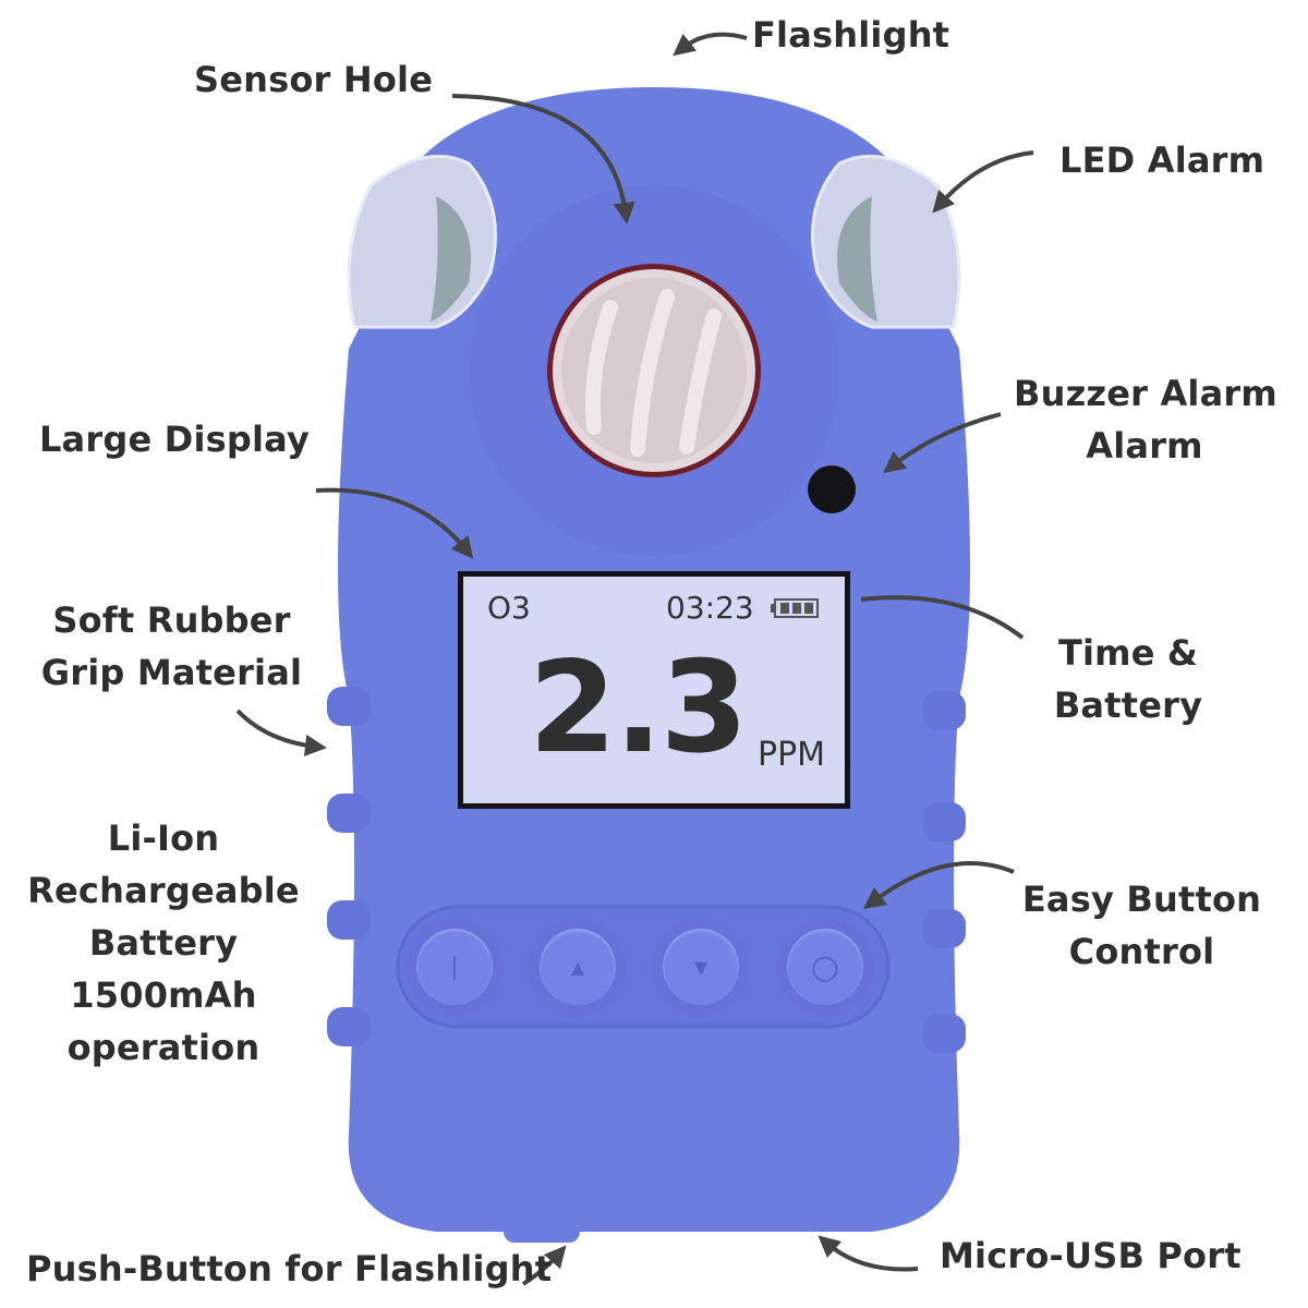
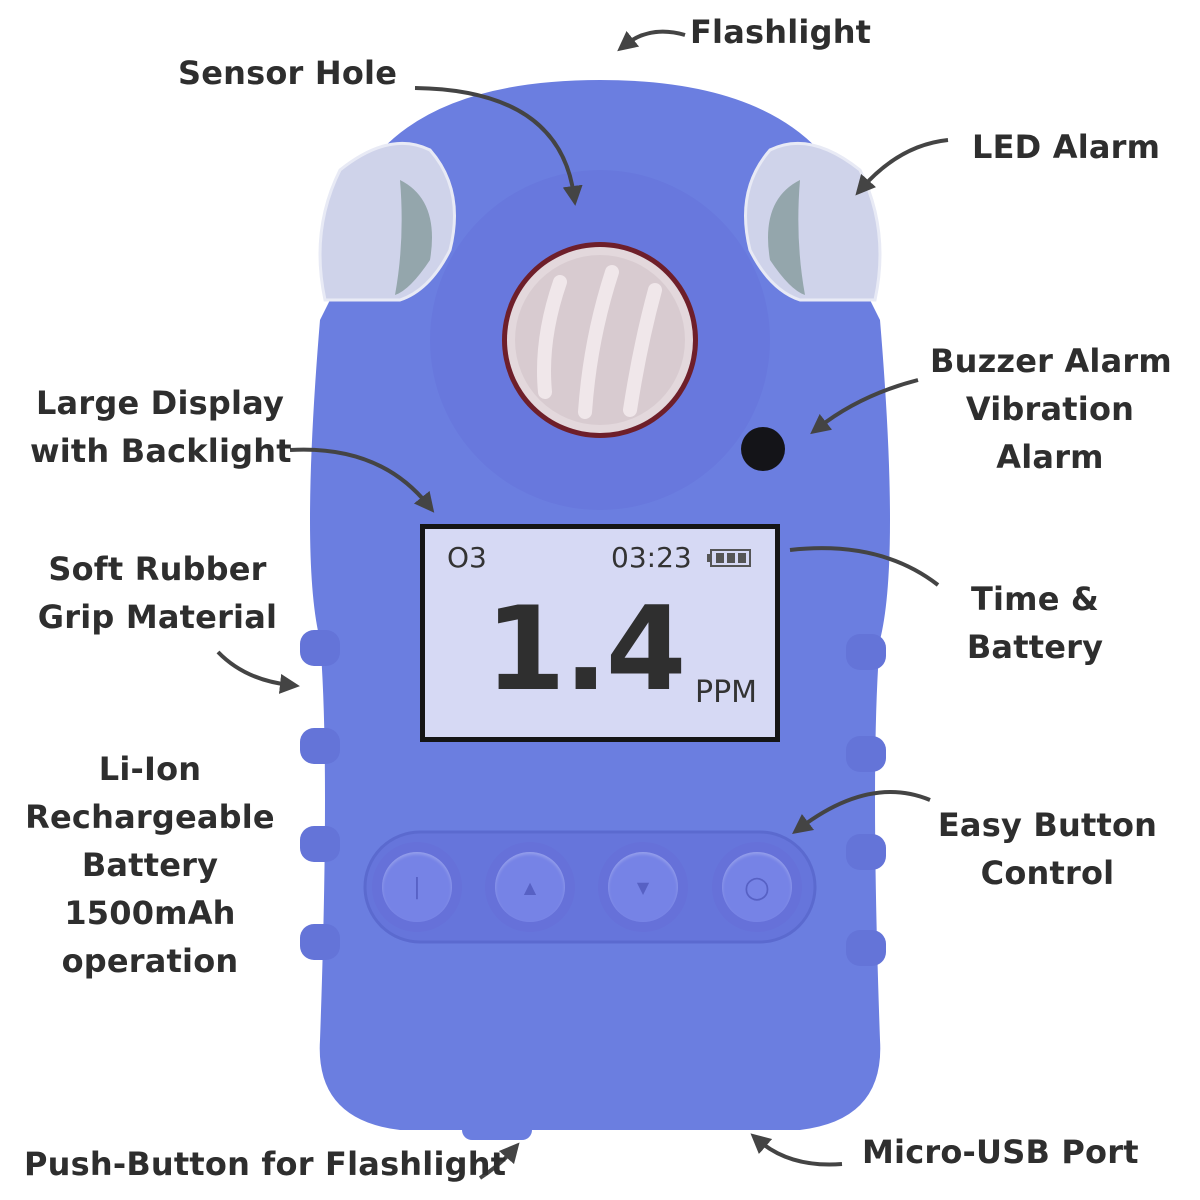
  O3
  03:23
- 2.3
+ 1.4
  PPM
  |
  ▲
  ▼
  ○
  Flashlight
  Sensor Hole
  LED Alarm
  Buzzer Alarm
+ Vibration
  Alarm
  Large Display
+ with Backlight
  Soft Rubber
  Grip Material
  Time &
  Battery
  Li-Ion
  Rechargeable
  Battery
  1500mAh
  operation
  Easy Button
  Control
  Push-Button for Flashlight
  Micro-USB Port
